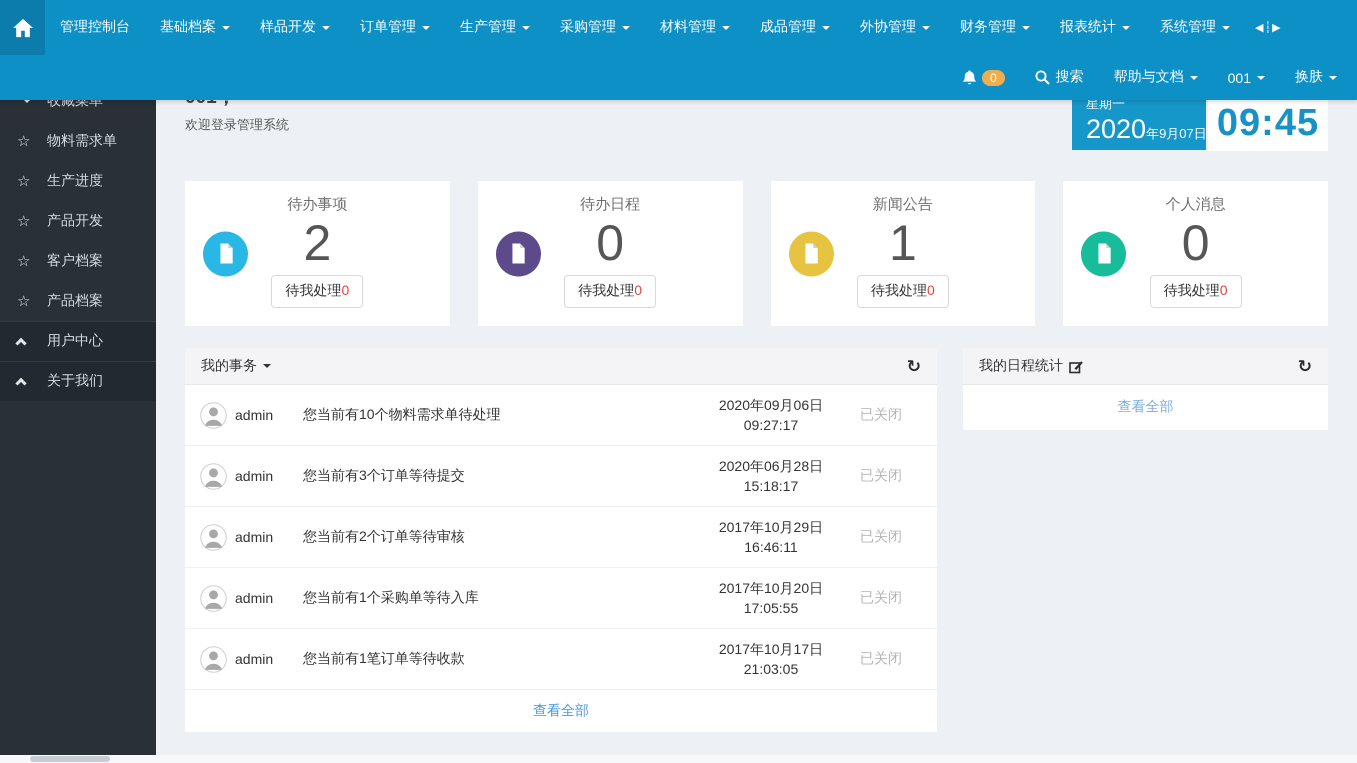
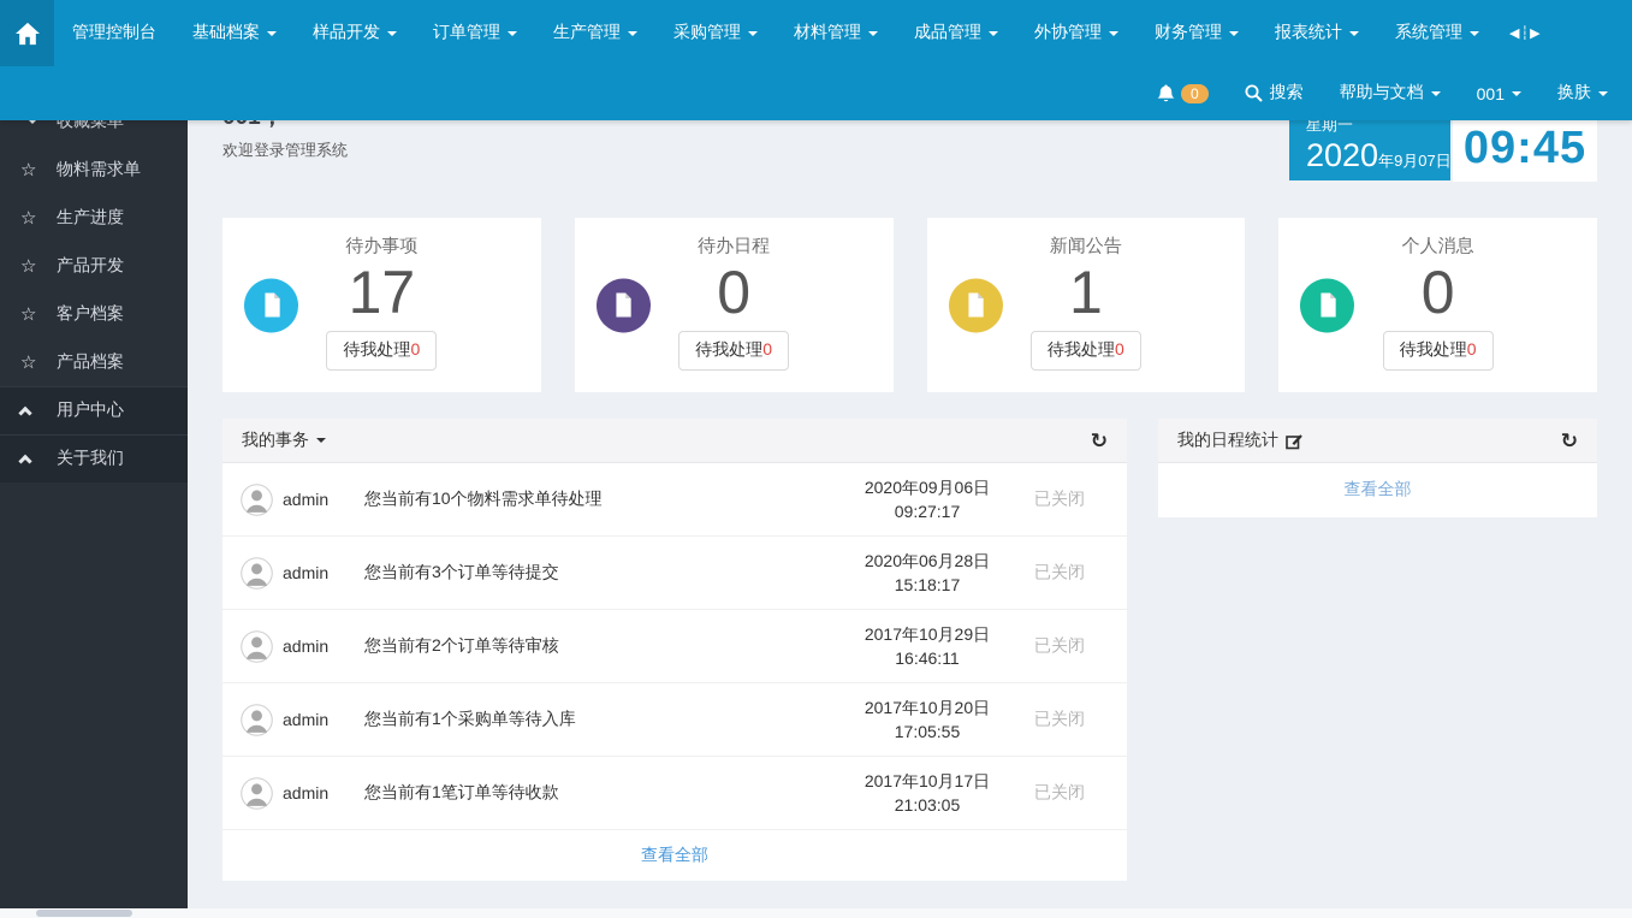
  ☆
  物料需求单
  ☆
  生产进度
  ☆
  产品开发
  ☆
  客户档案
  ☆
  产品档案
  用户中心
  关于我们
  欢迎登录管理系统
  星期一
  2020年9月07日
  09:45
  待办事项
- 2
+ 17
  待我处理0
  待办日程
  0
  待我处理0
  新闻公告
  1
  待我处理0
  个人消息
  0
  待我处理0
  我的事务
  ↻
  admin
  您当前有10个物料需求单待处理
  2020年09月06日
  09:27:17
  已关闭
  admin
  您当前有3个订单等待提交
  2020年06月28日
  15:18:17
  已关闭
  admin
  您当前有2个订单等待审核
  2017年10月29日
  16:46:11
  已关闭
  admin
  您当前有1个采购单等待入库
  2017年10月20日
  17:05:55
  已关闭
  admin
  您当前有1笔订单等待收款
  2017年10月17日
  21:03:05
  已关闭
  查看全部
  我的日程统计
  ↻
  查看全部
  管理控制台
  基础档案
  样品开发
  订单管理
  生产管理
  采购管理
  材料管理
  成品管理
  外协管理
  财务管理
  报表统计
  系统管理
  ◀┆▶
  0
  搜索
  帮助与文档
  001
  换肤
